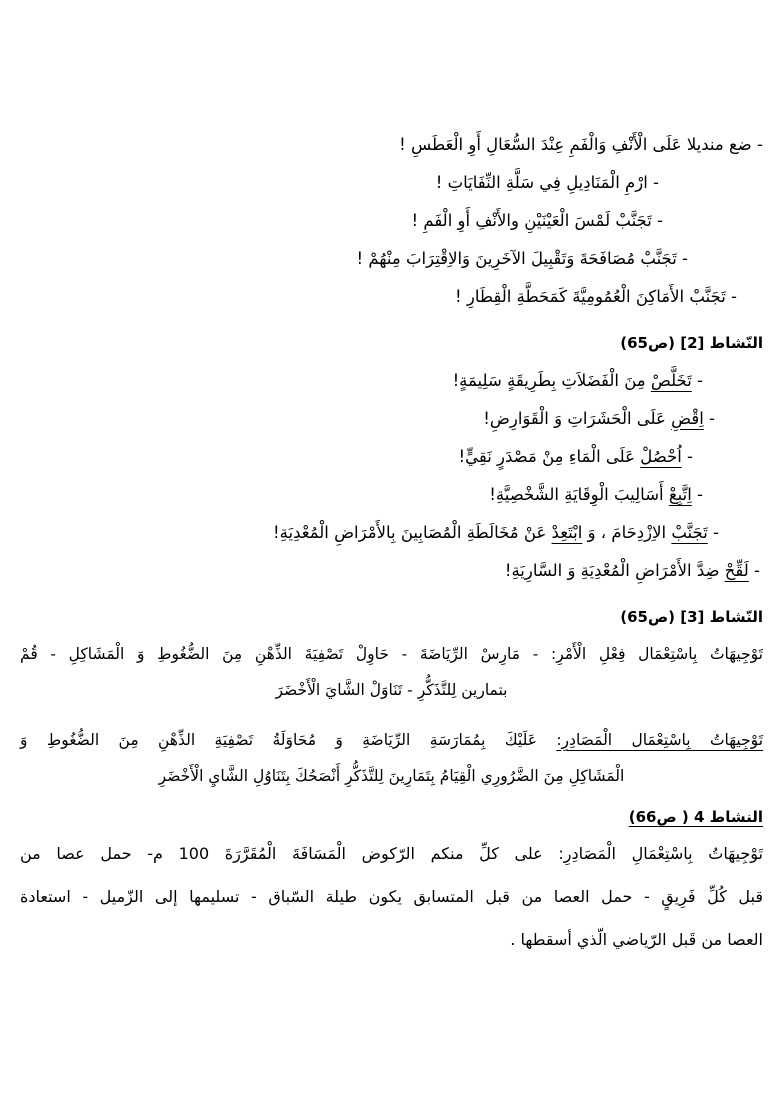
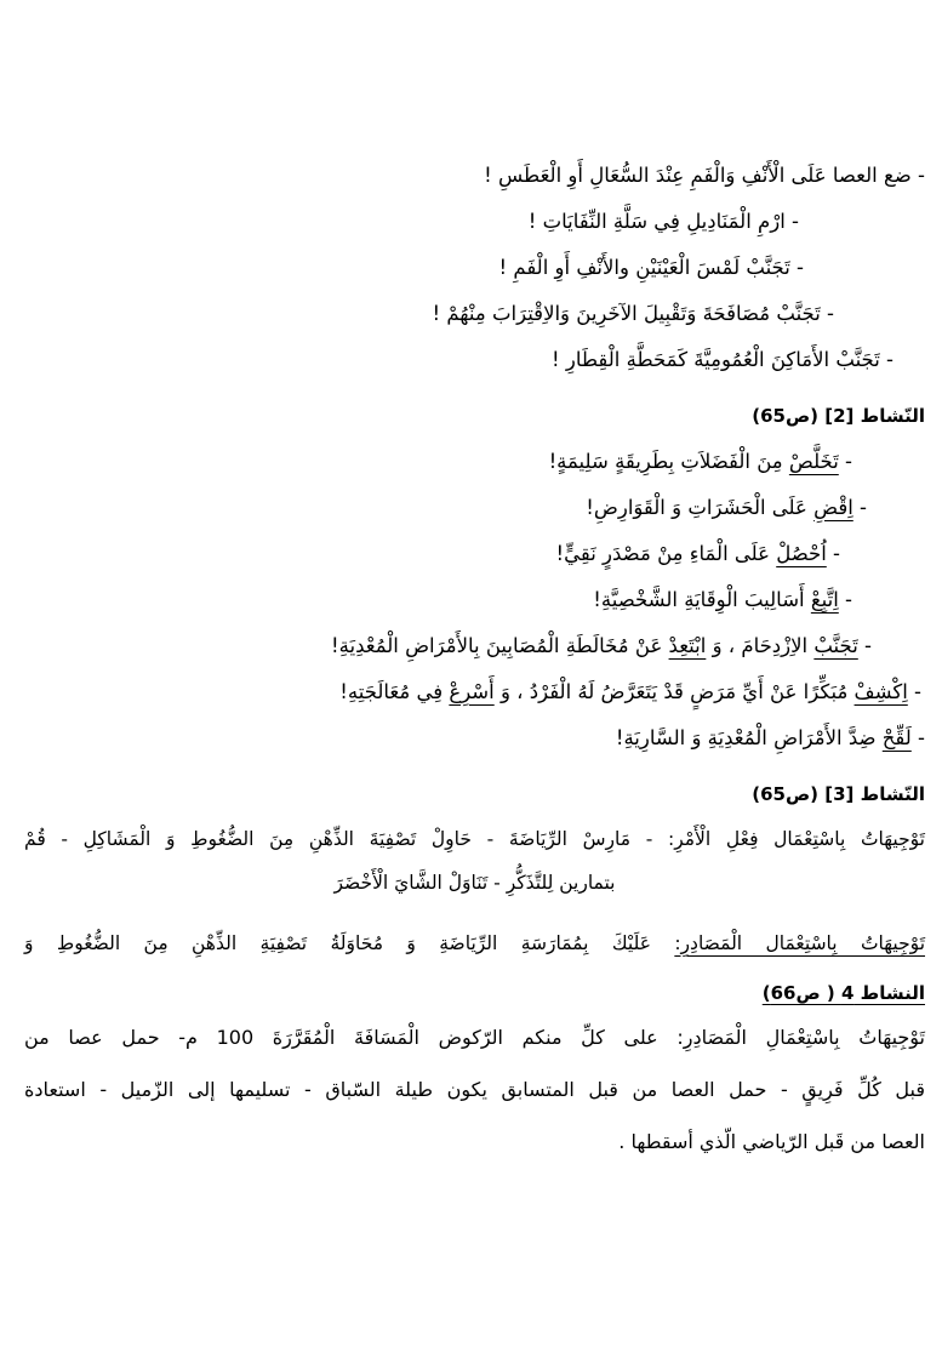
- - ضع منديلا عَلَى الْأَنْفِ وَالْفَمِ عِنْدَ السُّعَالِ أَوِ الْعَطَسِ !
+ - ضع العصا عَلَى الْأَنْفِ وَالْفَمِ عِنْدَ السُّعَالِ أَوِ الْعَطَسِ !
  - ارْمِ الْمَنَادِيلِ فِي سَلَّةِ النِّفَايَاتِ !
  - تَجَنَّبْ لَمْسَ الْعَيْنَيْنِ والأَنْفِ أَوِ الْفَمِ !
  - تَجَنَّبْ مُصَافَحَةَ وَتَقْبِيلَ الآخَرِينَ وَالاِقْتِرَابَ مِنْهُمْ !
  - تَجَنَّبْ الأَمَاكِنَ الْعُمُومِيَّةَ كَمَحَطَّةِ الْقِطَارِ !
  النّشاط [2] (ص65)
  - تَخَلَّصْ مِنَ الْفَضَلاَتِ بِطَرِيقَةٍ سَلِيمَةٍ!
  - اِقْضِ عَلَى الْحَشَرَاتِ وَ الْقَوَارِضِ!
  - اُحْصُلْ عَلَى الْمَاءِ مِنْ مَصْدَرٍ نَقِيٍّ!
  - اِتَّبِعْ أَسَالِيبَ الْوِقَايَةِ الشَّخْصِيَّةِ!
  - تَجَنَّبْ الاِزْدِحَامَ ، وَ ابْتَعِدْ عَنْ مُخَالَطَةِ الْمُصَابِينَ بِالأَمْرَاضِ الْمُعْدِيَةِ!
+ - اِكْشِفْ مُبَكِّرًا عَنْ أَيِّ مَرَضٍ قَدْ يَتَعَرَّضُ لَهُ الْفَرْدُ ، وَ أَسْرِعْ فِي مُعَالَجَتِهِ!
  - لَقِّحْ ضِدَّ الأَمْرَاضِ الْمُعْدِيَةِ وَ السَّارِيَةِ!
  النّشاط [3] (ص65)
  تَوْجِيهَاتُ بِاسْتِعْمَال فِعْلِ الْأَمْرِ: - مَارِسْ الرِّيَاضَةَ - حَاوِلْ تَصْفِيَةَ الذِّهْنِ مِنَ الضُّغُوطِ وَ الْمَشَاكِلِ - قُمْ
  بتمارين لِلتَّذَكُّرِ - تَنَاوَلْ الشَّايَ الْأَخْضَرَ
  تَوْجِيهَاتُ بِاسْتِعْمَال الْمَصَادِرِ: عَلَيْكَ بِمُمَارَسَةِ الرِّيَاضَةِ وَ مُحَاوَلَةُ تَصْفِيَةِ الذِّهْنِ مِنَ الضُّغُوطِ وَ
- الْمَشَاكِلِ مِنَ الضَّرُورِي الْقِيَامُ بِتَمَارِينَ لِلتَّذَكُّرِ أَنْصَحُكَ بِتَنَاوُلِ الشَّايِ الْأَخْضَرِ
  النشاط 4 ( ص66)
  تَوْجِيهَاتُ بِاسْتِعْمَالِ الْمَصَادِرِ: على كلِّ منكم الرّكوض الْمَسَافَةَ الْمُقَرَّرَةَ 100 م- حمل عصا من
  قبل كُلِّ فَرِيقٍ - حمل العصا من قبل المتسابق يكون طيلة السّباق - تسليمها إلى الزّميل - استعادة
  العصا من قَبل الرّياضي الّذي أسقطها .
